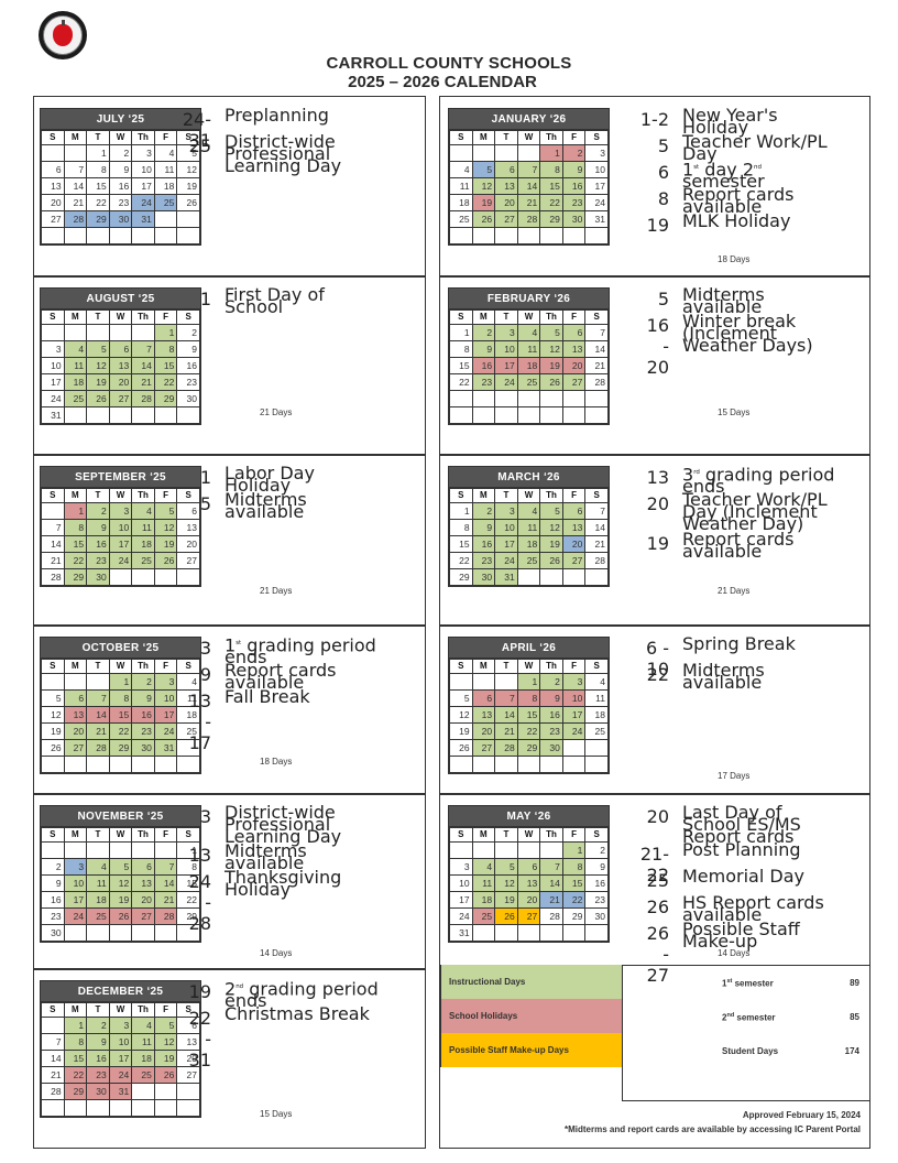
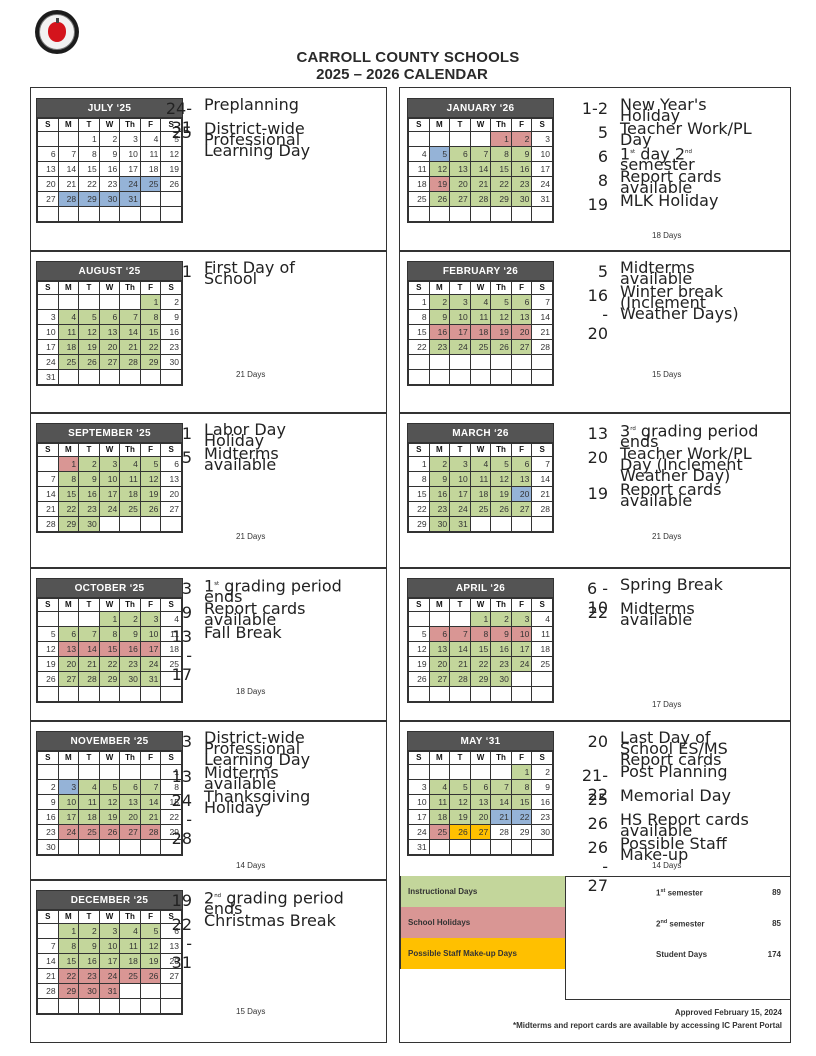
  CARROLL COUNTY SCHOOLS
  2025 – 2026 CALENDAR
  JULY ‘25
  S	M	T	W	Th	F	S
  		1	2	3	4	5
  6	7	8	9	10	11	12
  13	14	15	16	17	18	19
  20	21	22	23	24	25	26
  27	28	29	30	31
  24-31
  Preplanning
  25
  District-wide Professional Learning Day
  AUGUST ‘25
  S	M	T	W	Th	F	S
  					1	2
  3	4	5	6	7	8	9
  10	11	12	13	14	15	16
  17	18	19	20	21	22	23
  24	25	26	27	28	29	30
  31
  1
  First Day of School
  21 Days
  SEPTEMBER ‘25
  S	M	T	W	Th	F	S
  	1	2	3	4	5	6
  7	8	9	10	11	12	13
  14	15	16	17	18	19	20
  21	22	23	24	25	26	27
  28	29	30
  1
  Labor Day Holiday
  5
  Midterms available
  21 Days
  OCTOBER ‘25
  S	M	T	W	Th	F	S
  			1	2	3	4
  5	6	7	8	9	10	11
  12	13	14	15	16	17	18
  19	20	21	22	23	24	25
  26	27	28	29	30	31
  3
  1 grading period ends
  9
  Report cards available
  13 - 17
  Fall Break
  18 Days
  NOVEMBER ‘25
  S	M	T	W	Th	F	S
  						1
  2	3	4	5	6	7	8
  9	10	11	12	13	14	15
  16	17	18	19	20	21	22
  23	24	25	26	27	28	29
  30
  3
  District-wide Professional Learning Day
  13
  Midterms available
  24 - 28
  Thanksgiving Holiday
  14 Days
  DECEMBER ‘25
  S	M	T	W	Th	F	S
  	1	2	3	4	5	6
  7	8	9	10	11	12	13
  14	15	16	17	18	19	20
  21	22	23	24	25	26	27
  28	29	30	31
  19
  2 grading period ends
  22 - 31
  Christmas Break
  15 Days
  JANUARY ‘26
  S	M	T	W	Th	F	S
  				1	2	3
  4	5	6	7	8	9	10
  11	12	13	14	15	16	17
  18	19	20	21	22	23	24
  25	26	27	28	29	30	31
  1-2
  New Year's Holiday
  5
  Teacher Work/PL Day
  6
  1 day 2 semester
  8
  Report cards available
  19
  MLK Holiday
  18 Days
  FEBRUARY ‘26
  S	M	T	W	Th	F	S
  1	2	3	4	5	6	7
  8	9	10	11	12	13	14
  15	16	17	18	19	20	21
  22	23	24	25	26	27	28
  5
  Midterms available
  16 - 20
  Winter break (Inclement Weather Days)
  15 Days
  MARCH ‘26
  S	M	T	W	Th	F	S
  1	2	3	4	5	6	7
  8	9	10	11	12	13	14
  15	16	17	18	19	20	21
  22	23	24	25	26	27	28
  29	30	31
  13
  3 grading period ends
  20
  Teacher Work/PL Day (Inclement Weather Day)
  19
  Report cards available
  21 Days
  APRIL ‘26
  S	M	T	W	Th	F	S
  			1	2	3	4
  5	6	7	8	9	10	11
  12	13	14	15	16	17	18
  19	20	21	22	23	24	25
  26	27	28	29	30
  6 - 10
  Spring Break
  22
  Midterms available
  17 Days
- MAY ‘26
+ MAY ‘31
  S	M	T	W	Th	F	S
  					1	2
  3	4	5	6	7	8	9
  10	11	12	13	14	15	16
  17	18	19	20	21	22	23
  24	25	26	27	28	29	30
  31
  20
  Last Day of School ES/MS Report cards
  21-22
  Post Planning
  25
  Memorial Day
  26
  HS Report cards available
  26 - 27
  Possible Staff Make-up
  14 Days
  Instructional Days
  School Holidays
  Possible Staff Make-up Days
  1 semester
  89
  2 semester
  85
  Student Days
  174
  Approved February 15, 2024
  *Midterms and report cards are available by accessing IC Parent Portal
